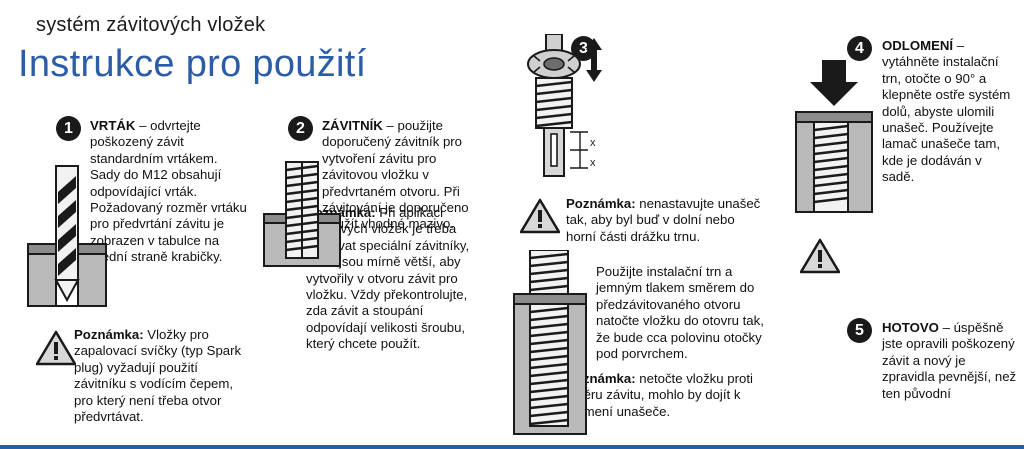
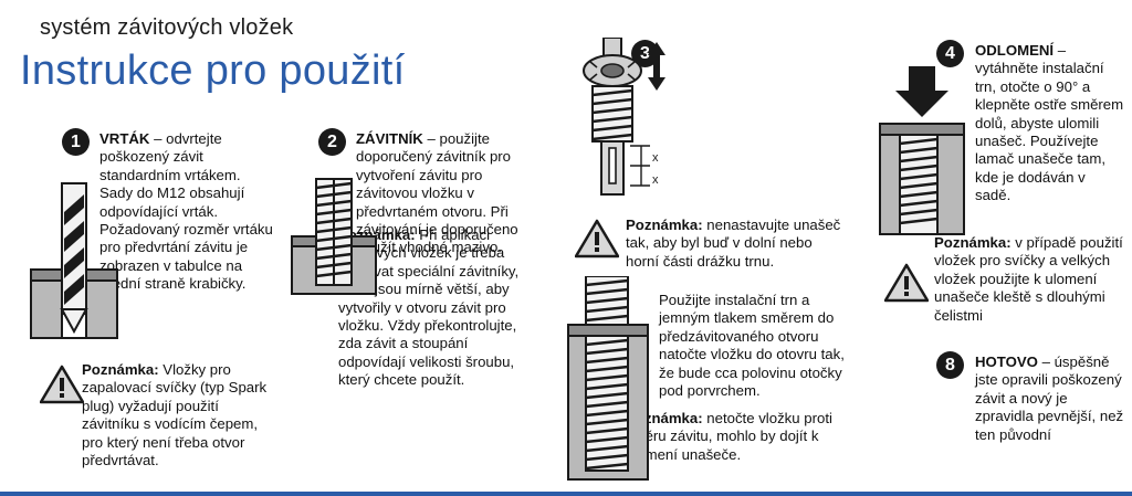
  systém závitových vložek
  Instrukce pro použití
  1
  VRTÁK – odvrtejte poškozený závit standardním vrtákem. Sady do M12 obsahují odpovídající vrták. Požadovaný rozměr vrtáku pro předvrtání závitu je zobrazen v tabulce na dní straně krabičky.
  Poznámka: Vložky pro zapalovací svíčky (typ Spark plug) vyžadují použití závitníku s vodícím čepem, pro který není třeba otvor předvrtávat.
  2
  ZÁVITNÍK – použijte doporučený závitník pro vytvoření závitu pro závitovou vložku v předvrtaném otvoru. Při závitování je doporučeno žít vhodné mazivo.
  známka: Při aplikaci vých vložek je třeba vat speciální závitníky, sou mírně větší, aby vytvořily v otvoru závit pro vložku. Vždy překontrolujte, zda závit a stoupání odpovídají velikosti šroubu, který chcete použít.
  3
  Poznámka: nenastavujte unašeč tak, aby byl buď v dolní nebo horní části drážku trnu.
  Použijte instalační trn a jemným tlakem směrem do předzávitovaného otvoru natočte vložku do otovru tak, že bude cca polovinu otočky pod porvrchem.
  námka: netočte vložku proti ěru závitu, mohlo by dojít k mení unašeče.
  x
  x
  4
- ODLOMENÍ – vytáhněte instalační trn, otočte o 90° a klepněte ostře systém dolů, abyste ulomili unašeč. Používejte lamač unašeče tam, kde je dodáván v sadě.
+ ODLOMENÍ – vytáhněte instalační trn, otočte o 90° a klepněte ostře směrem dolů, abyste ulomili unašeč. Používejte lamač unašeče tam, kde je dodáván v sadě.
+ Poznámka: v případě použití vložek pro svíčky a velkých vložek použijte k ulomení unašeče kleště s dlouhými čelistmi
- 5
+ 8
  HOTOVO – úspěšně jste opravili poškozený závit a nový je zpravidla pevnější, než ten původní
